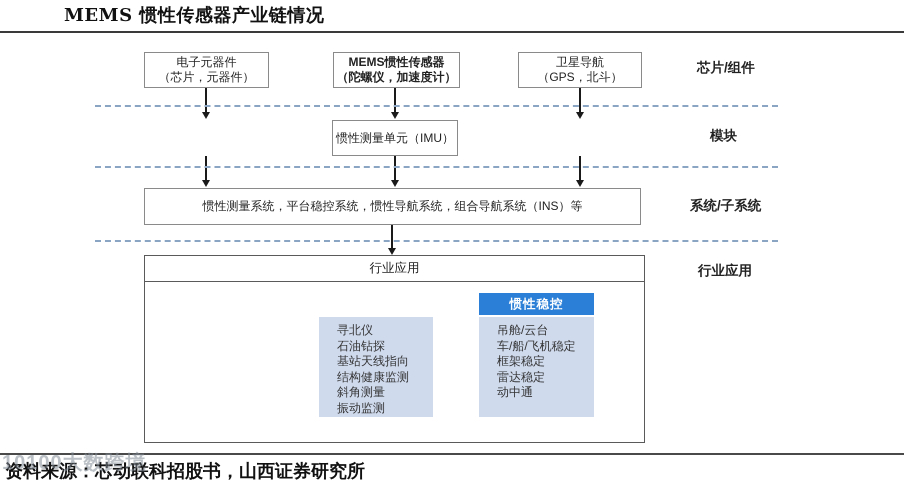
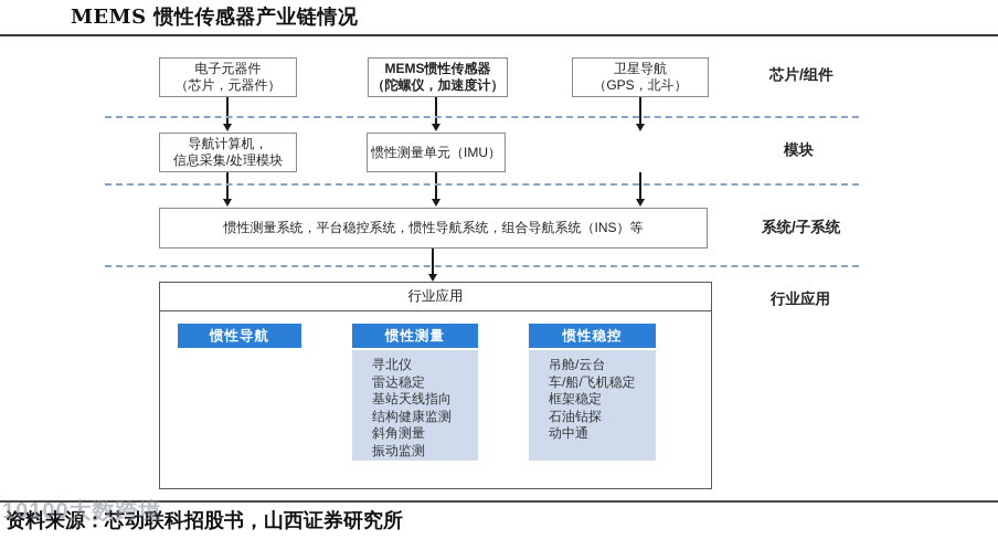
  MEMS 惯性传感器产业链情况
  电子元器件
  （芯片，元器件）
  MEMS惯性传感器
  （陀螺仪，加速度计）
  卫星导航
  （GPS，北斗）
  芯片/组件
+ 导航计算机，
+ 信息采集/处理模块
  惯性测量单元（IMU）
  模块
  惯性测量系统，平台稳控系统，惯性导航系统，组合导航系统（INS）等
  系统/子系统
  行业应用
  行业应用
+ 惯性导航
+ 惯性测量
  寻北仪
- 石油钻探
+ 雷达稳定
  基站天线指向
  结构健康监测
  斜角测量
  振动监测
  惯性稳控
  吊舱/云台
  车/船/飞机稳定
  框架稳定
- 雷达稳定
+ 石油钻探
  动中通
  10100大数跨境
  资料来源：芯动联科招股书，山西证券研究所
